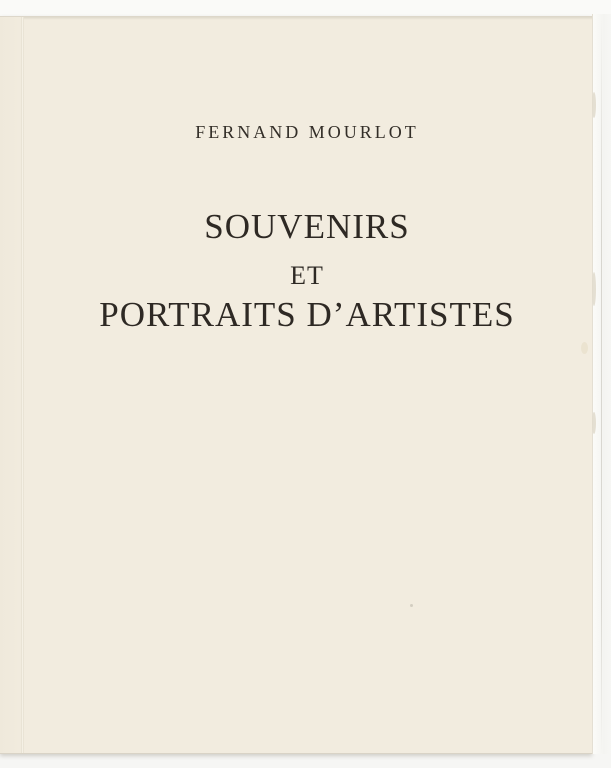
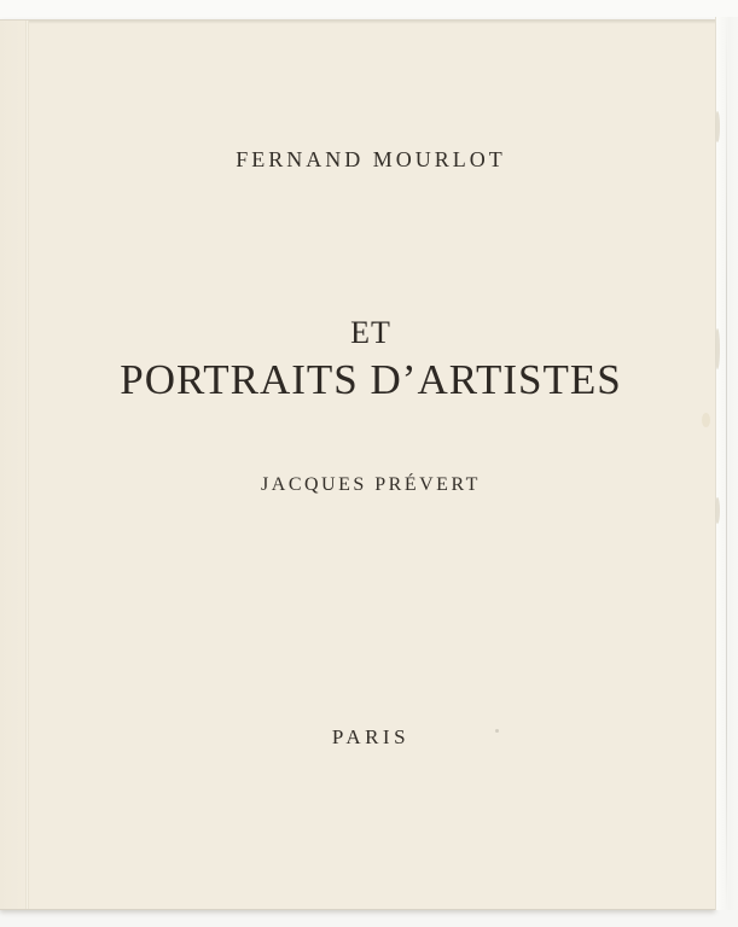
  FERNAND MOURLOT
- SOUVENIRS
  ET
  PORTRAITS D’ARTISTES
+ JACQUES PRÉVERT
+ PARIS
